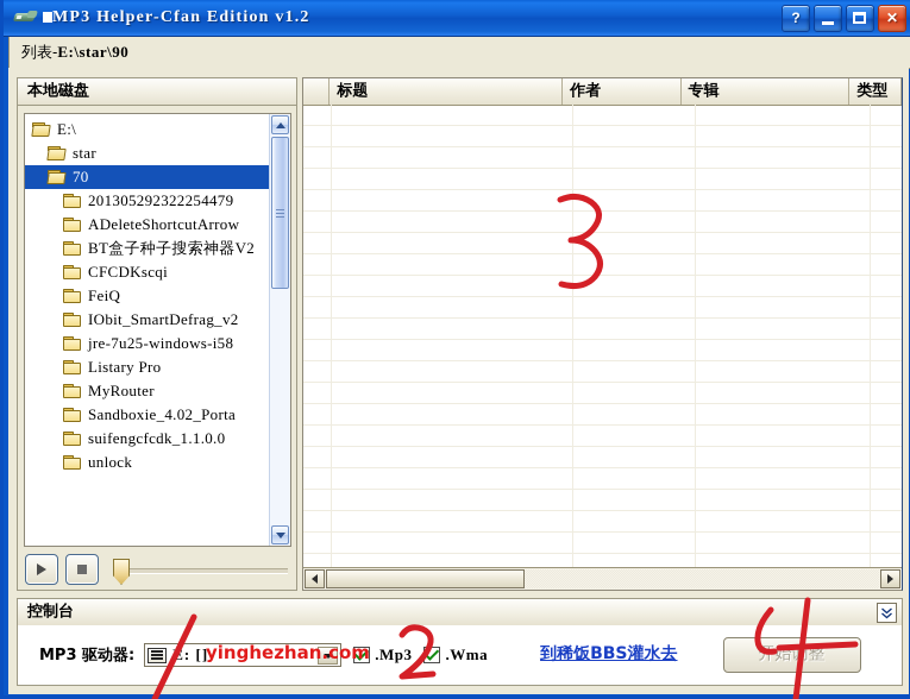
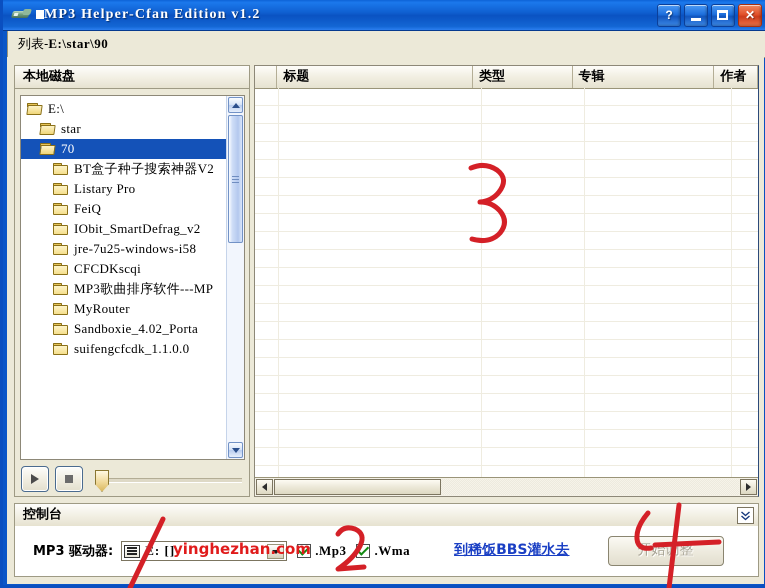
  MP3 Helper-Cfan Edition v1.2
  ?
  ✕
  列表-E:\star\90
  本地磁盘
  E:\
  star
  70
- 201305292322254479
- ADeleteShortcutArrow
  BT盒子种子搜索神器V2
- CFCDKscqi
+ Listary Pro
  FeiQ
  IObit_SmartDefrag_v2
  jre-7u25-windows-i58
- Listary Pro
+ CFCDKscqi
+ MP3歌曲排序软件---MP
  MyRouter
  Sandboxie_4.02_Porta
  suifengcfcdk_1.1.0.0
- unlock
  标题
- 作者
+ 类型
  专辑
- 类型
+ 作者
  控制台
  MP3 驱动器:
  : []
  .Mp3
  .Wma
  到稀饭BBS灌水去
  yinghezhan.com
